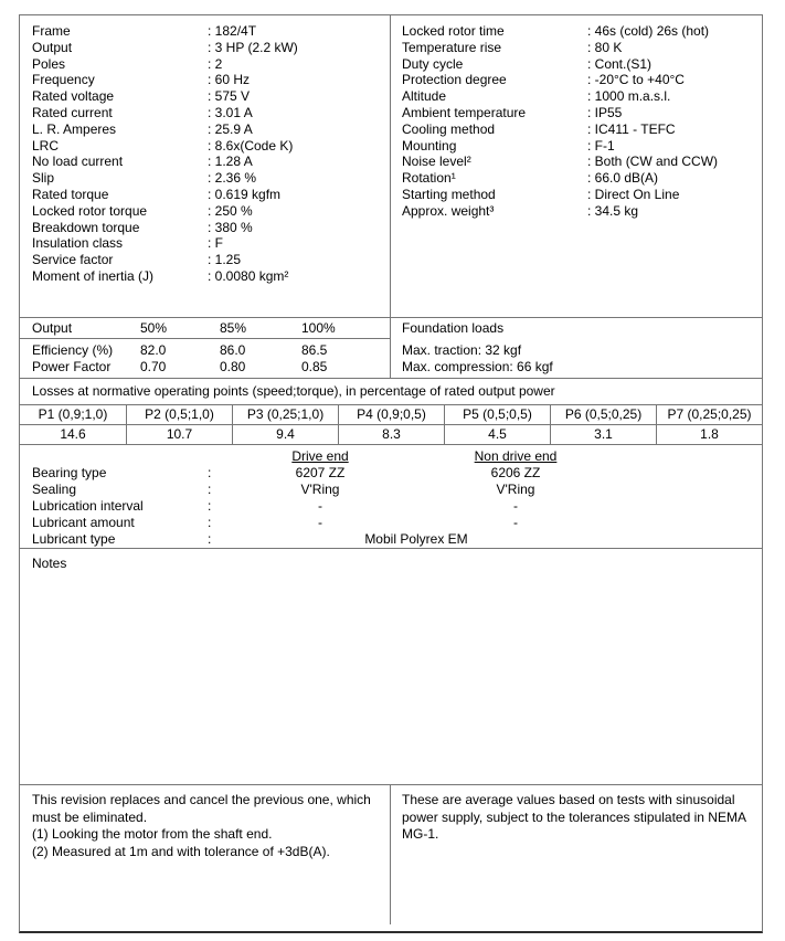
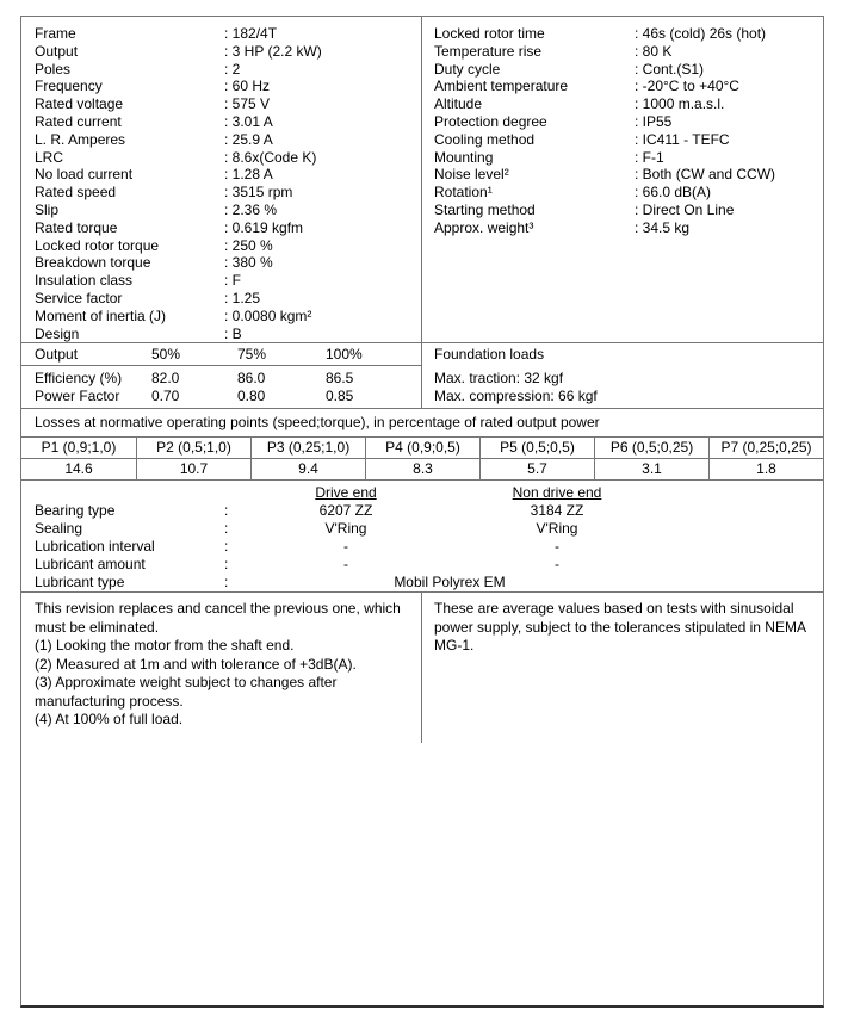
  Frame
  : 182/4T
  Output
  : 3 HP (2.2 kW)
  Poles
  : 2
  Frequency
  : 60 Hz
  Rated voltage
  : 575 V
  Rated current
  : 3.01 A
  L. R. Amperes
  : 25.9 A
  LRC
  : 8.6x(Code K)
  No load current
  : 1.28 A
+ Rated speed
+ : 3515 rpm
  Slip
  : 2.36 %
  Rated torque
  : 0.619 kgfm
  Locked rotor torque
  : 250 %
  Breakdown torque
  : 380 %
  Insulation class
  : F
  Service factor
  : 1.25
  Moment of inertia (J)
  : 0.0080 kgm²
+ Design
+ : B
  Locked rotor time
  : 46s (cold) 26s (hot)
  Temperature rise
  : 80 K
  Duty cycle
  : Cont.(S1)
- Protection degree
+ Ambient temperature
  : -20°C to +40°C
  Altitude
  : 1000 m.a.s.l.
- Ambient temperature
+ Protection degree
  : IP55
  Cooling method
  : IC411 - TEFC
  Mounting
  : F-1
  Noise level²
  : Both (CW and CCW)
  Rotation¹
  : 66.0 dB(A)
  Starting method
  : Direct On Line
  Approx. weight³
  : 34.5 kg
  Output
  50%
- 85%
+ 75%
  100%
  Efficiency (%)
  82.0
  86.0
  86.5
  Power Factor
  0.70
  0.80
  0.85
  Foundation loads
  Max. traction
  : 32 kgf
  Max. compression
  : 66 kgf
  Losses at normative operating points (speed;torque), in percentage of rated output power
  P1 (0,9;1,0)
  P2 (0,5;1,0)
  P3 (0,25;1,0)
  P4 (0,9;0,5)
  P5 (0,5;0,5)
  P6 (0,5;0,25)
  P7 (0,25;0,25)
  14.6
  10.7
  9.4
  8.3
- 4.5
+ 5.7
  3.1
  1.8
  Drive end
  Non drive end
  Bearing type
  :
  6207 ZZ
- 6206 ZZ
+ 3184 ZZ
  Sealing
  :
  V'Ring
  V'Ring
  Lubrication interval
  :
  -
  -
  Lubricant amount
  :
  -
  -
  Lubricant type
  :
  Mobil Polyrex EM
- Notes
  This revision replaces and cancel the previous one, which must be eliminated.
  (1) Looking the motor from the shaft end.
  (2) Measured at 1m and with tolerance of +3dB(A).
+ (3) Approximate weight subject to changes after manufacturing process.
+ (4) At 100% of full load.
  These are average values based on tests with sinusoidal power supply, subject to the tolerances stipulated in NEMA MG-1.
